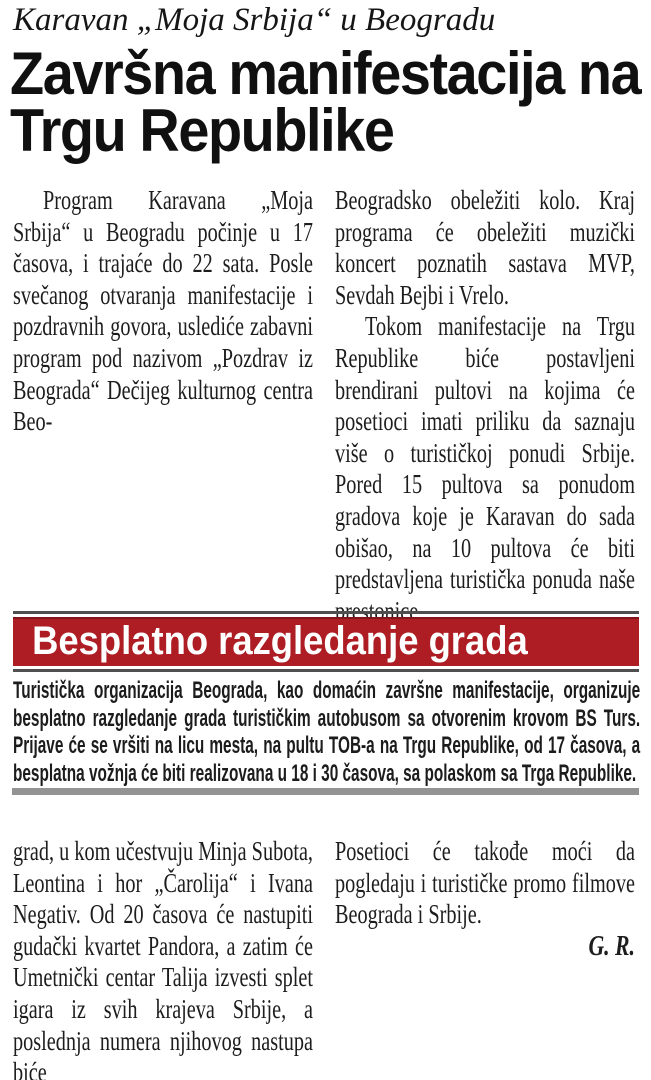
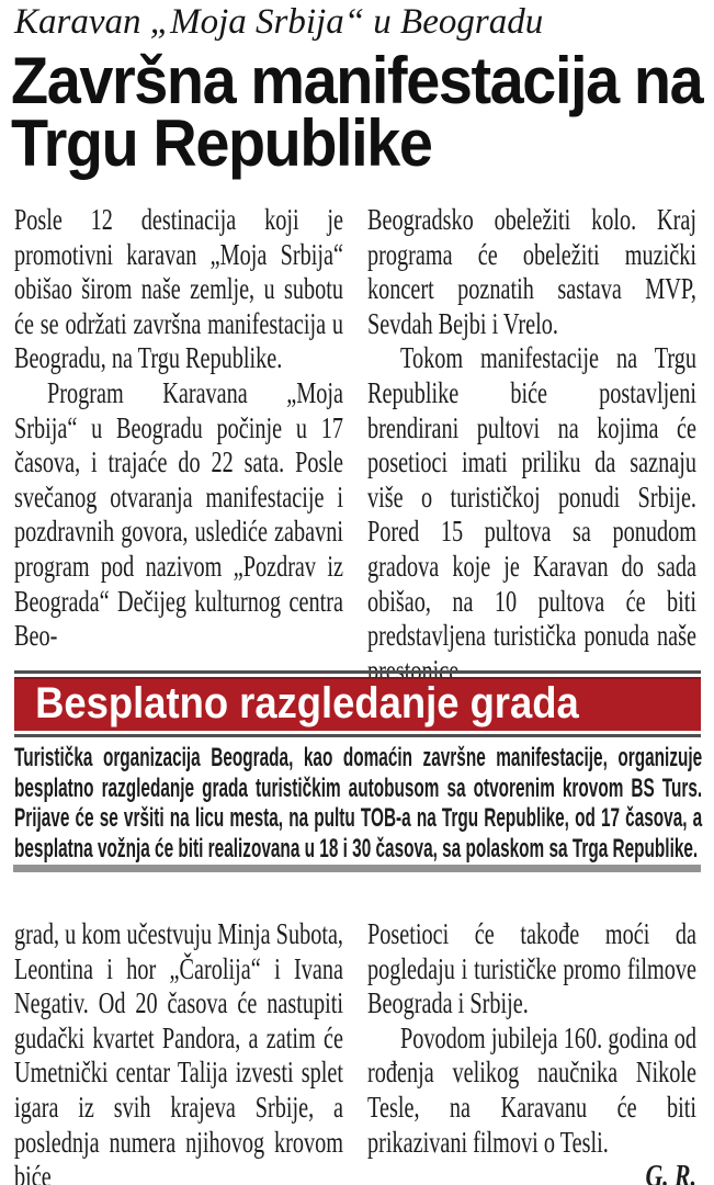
  Karavan „Moja Srbija“ u Beogradu
  Završna manifestacija na Trgu Republike
+ Posle 12 destinacija koji je promotivni karavan „Moja Srbija“ obišao širom naše zemlje, u subotu će se održati završna manifestacija u Beogradu, na Trgu Republike.
  Program Karavana „Moja Srbija“ u Beogradu počinje u 17 časova, i trajaće do 22 sata. Posle svečanog otvaranja manifestacije i pozdravnih govora, uslediće zabavni program pod nazivom „Pozdrav iz Beograda“ Dečijeg kulturnog centra Beo-
  Beogradsko obeležiti kolo. Kraj programa će obeležiti muzički koncert poznatih sastava MVP, Sevdah Bejbi i Vrelo.
  Tokom manifestacije na Trgu Republike biće postavljeni brendirani pultovi na kojima će posetioci imati priliku da saznaju više o turističkoj ponudi Srbije. Pored 15 pultova sa ponudom gradova koje je Karavan do sada obišao, na 10 pultova će biti predstavljena turistička ponuda naše
  Besplatno razgledanje grada
  Turistička organizacija Beograda, kao domaćin završne manifestacije, organizuje besplatno razgledanje grada turističkim autobusom sa otvorenim krovom BS Turs. Prijave će se vršiti na licu mesta, na pultu TOB-a na Trgu Republike, od 17 časova, a besplatna vožnja će biti realizovana u 18 i 30 časova, sa polaskom sa Trga Republike.
- grad, u kom učestvuju Minja Subota, Leontina i hor „Čarolija“ i Ivana Negativ. Od 20 časova će nastupiti gudački kvartet Pandora, a zatim će Umetnički centar Talija izvesti splet igara iz svih krajeva Srbije, a poslednja numera njihovog nastupa biće
+ grad, u kom učestvuju Minja Subota, Leontina i hor „Čarolija“ i Ivana Negativ. Od 20 časova će nastupiti gudački kvartet Pandora, a zatim će Umetnički centar Talija izvesti splet igara iz svih krajeva Srbije, a poslednja numera njihovog krovom biće
  Posetioci će takođe moći da pogledaju i turističke promo filmove Beograda i Srbije.
+ Povodom jubileja 160. godina od rođenja velikog naučnika Nikole Tesle, na Karavanu će biti prikazivani filmovi o Tesli.
  G. R.
